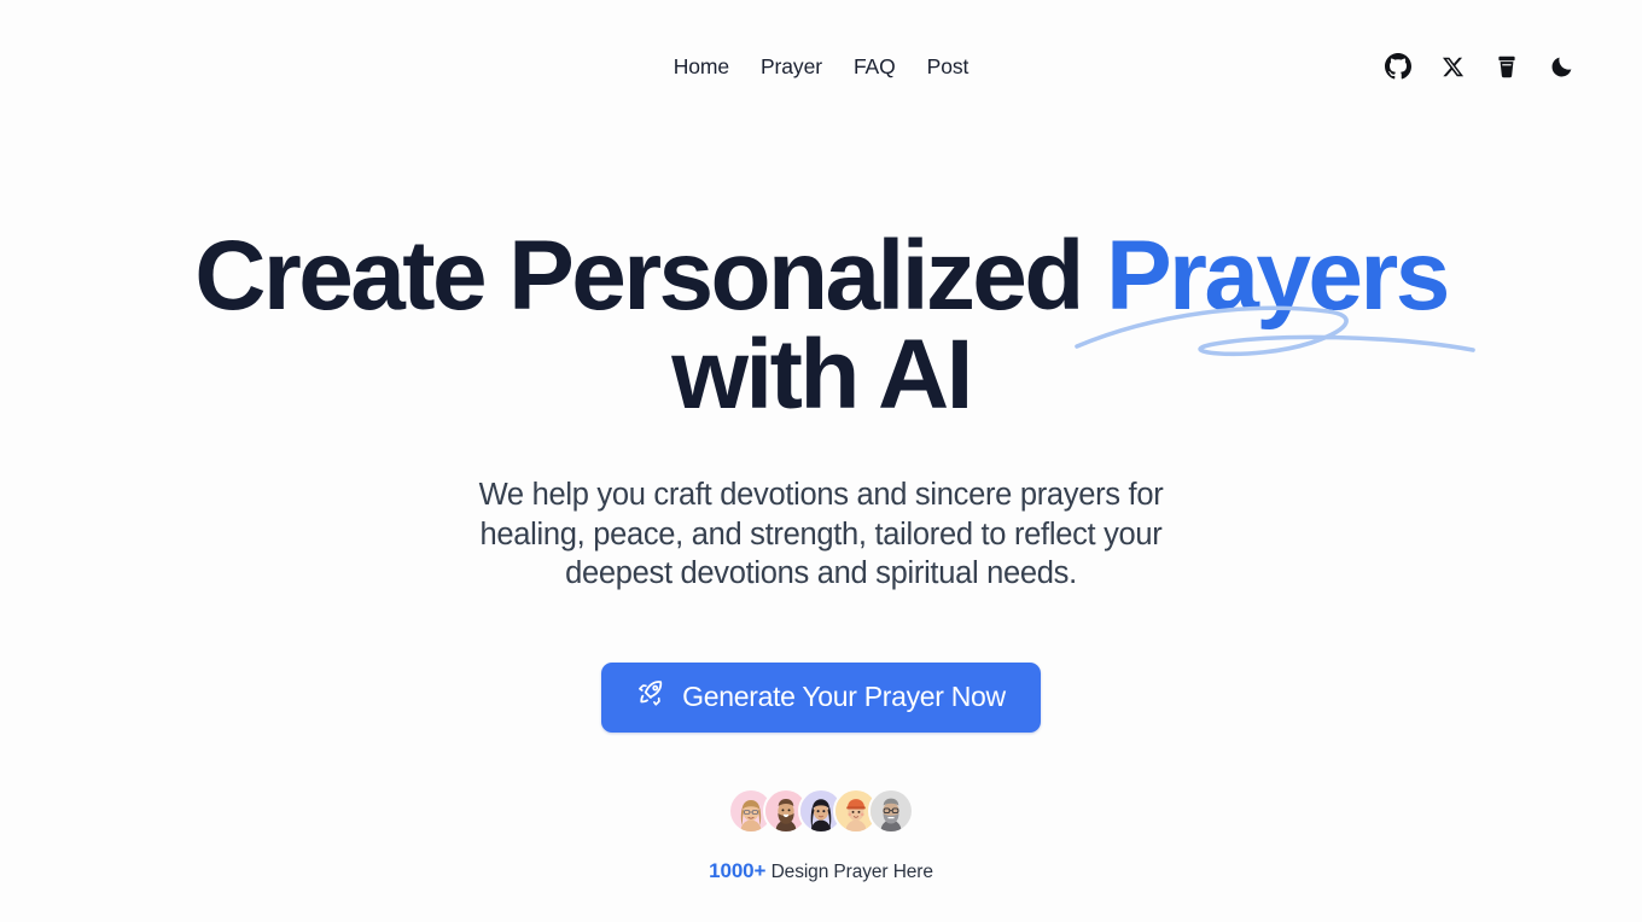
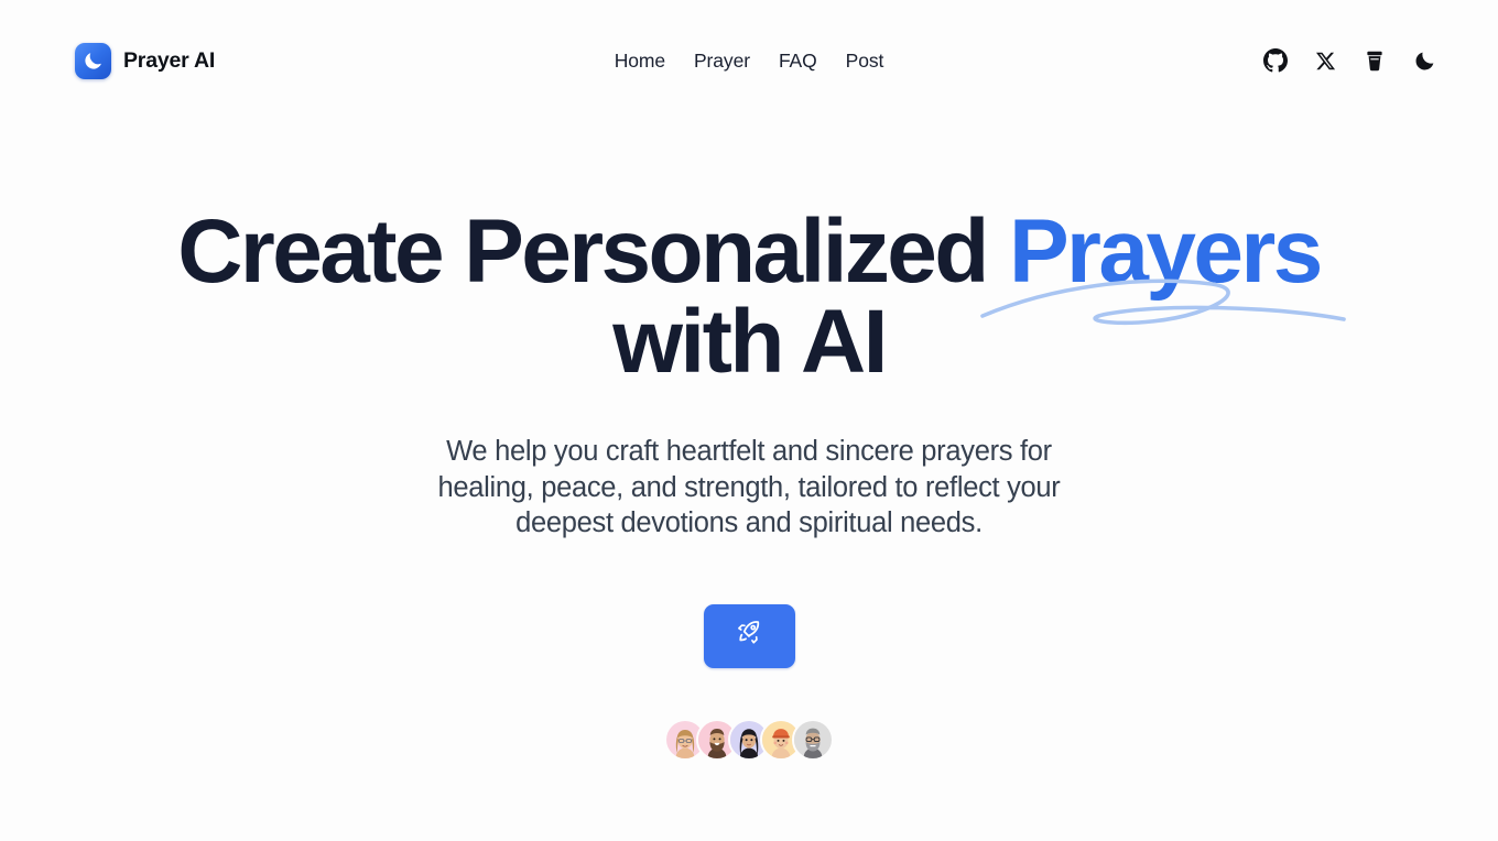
+ Prayer AI
  Home
  Prayer
  FAQ
  Post
  Create Personalized Prayers
  with AI
- We help you craft devotions and sincere prayers for healing, peace, and strength, tailored to reflect your deepest devotions and spiritual needs.
+ We help you craft heartfelt and sincere prayers for healing, peace, and strength, tailored to reflect your deepest devotions and spiritual needs.
- Generate Your Prayer Now
- 1000+ Design Prayer Here
